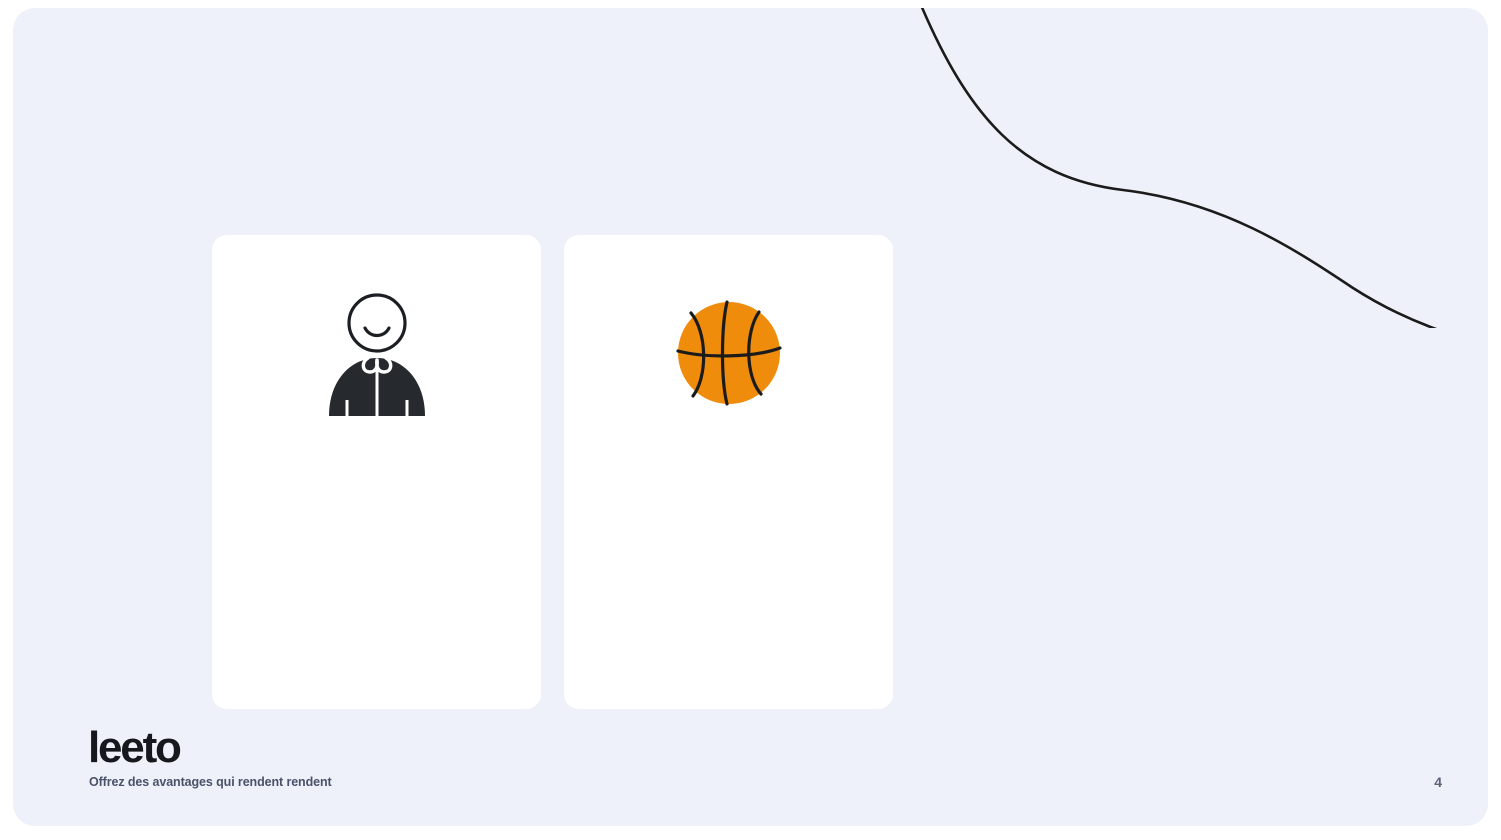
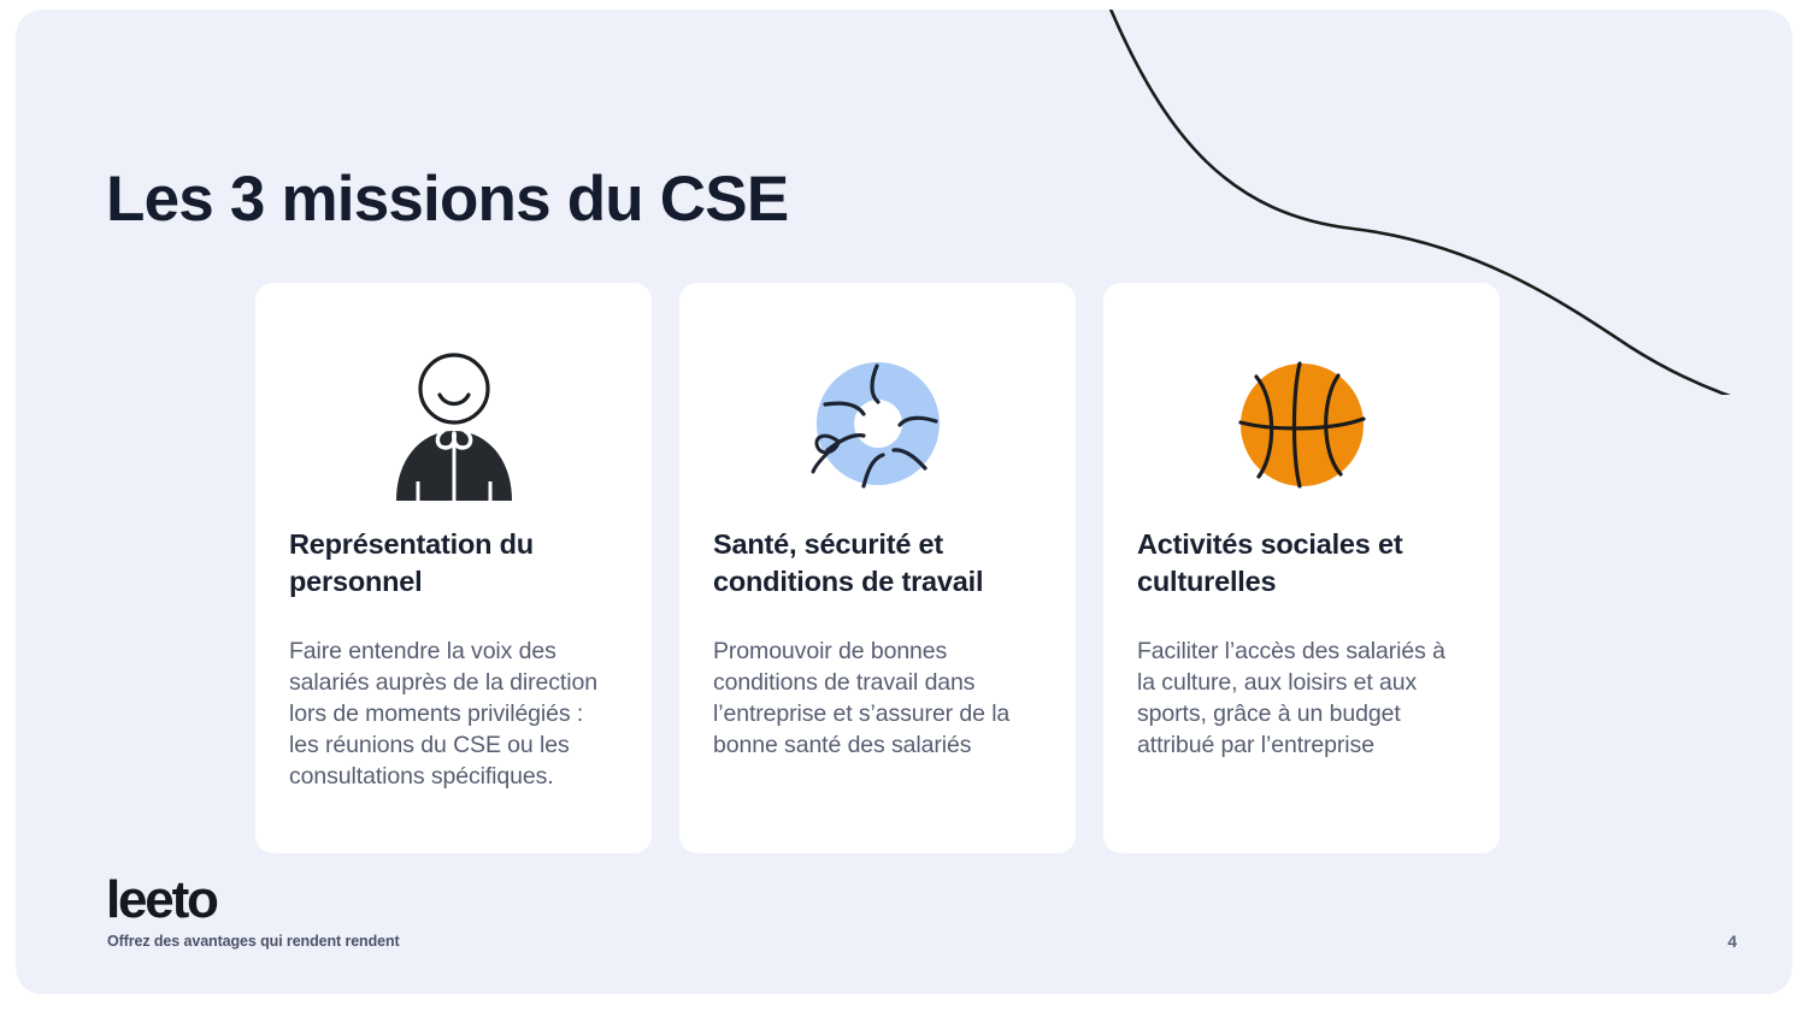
+ Les 3 missions du CSE
+ Représentation du personnel
+ Faire entendre la voix des salariés auprès de la direction lors de moments privilégiés : les réunions du CSE ou les consultations spécifiques.
+ Santé, sécurité et conditions de travail
+ Promouvoir de bonnes conditions de travail dans l’entreprise et s’assurer de la bonne santé des salariés
+ Activités sociales et culturelles
+ Faciliter l’accès des salariés à la culture, aux loisirs et aux sports, grâce à un budget attribué par l’entreprise
  leeto
  Offrez des avantages qui rendent rendent
  4
